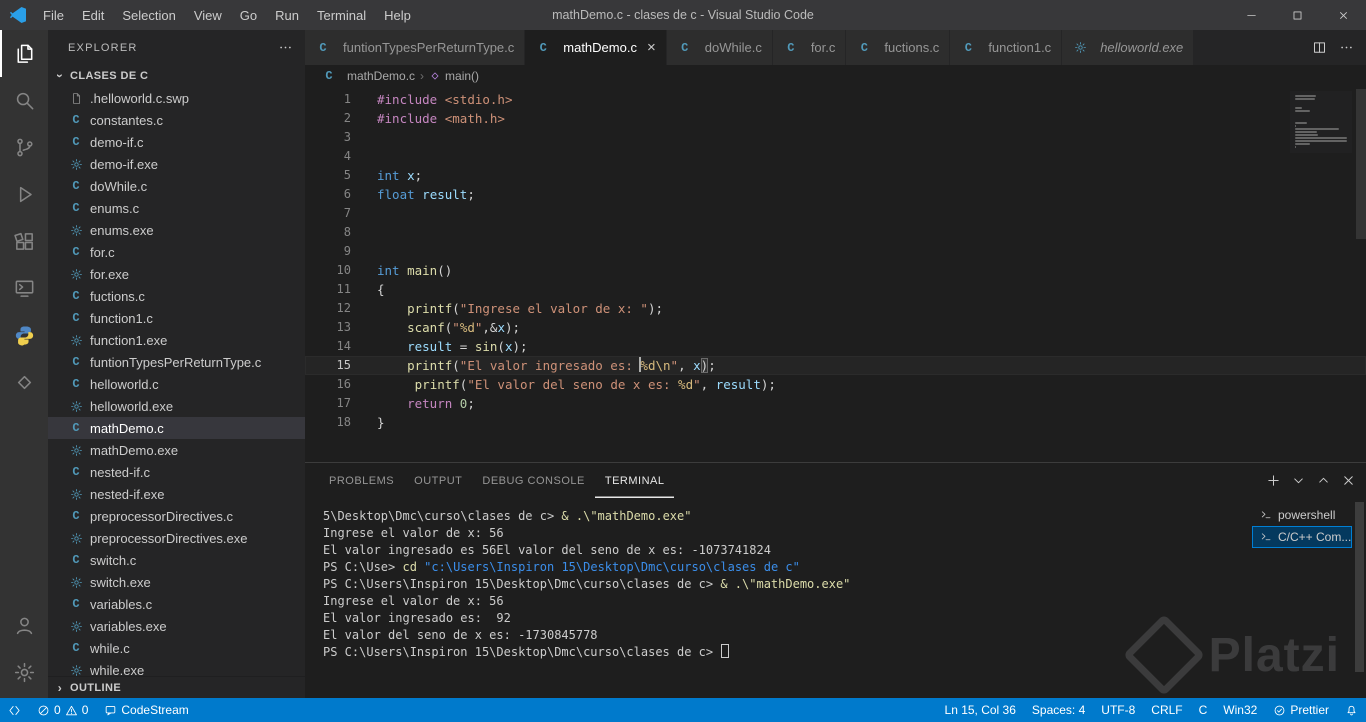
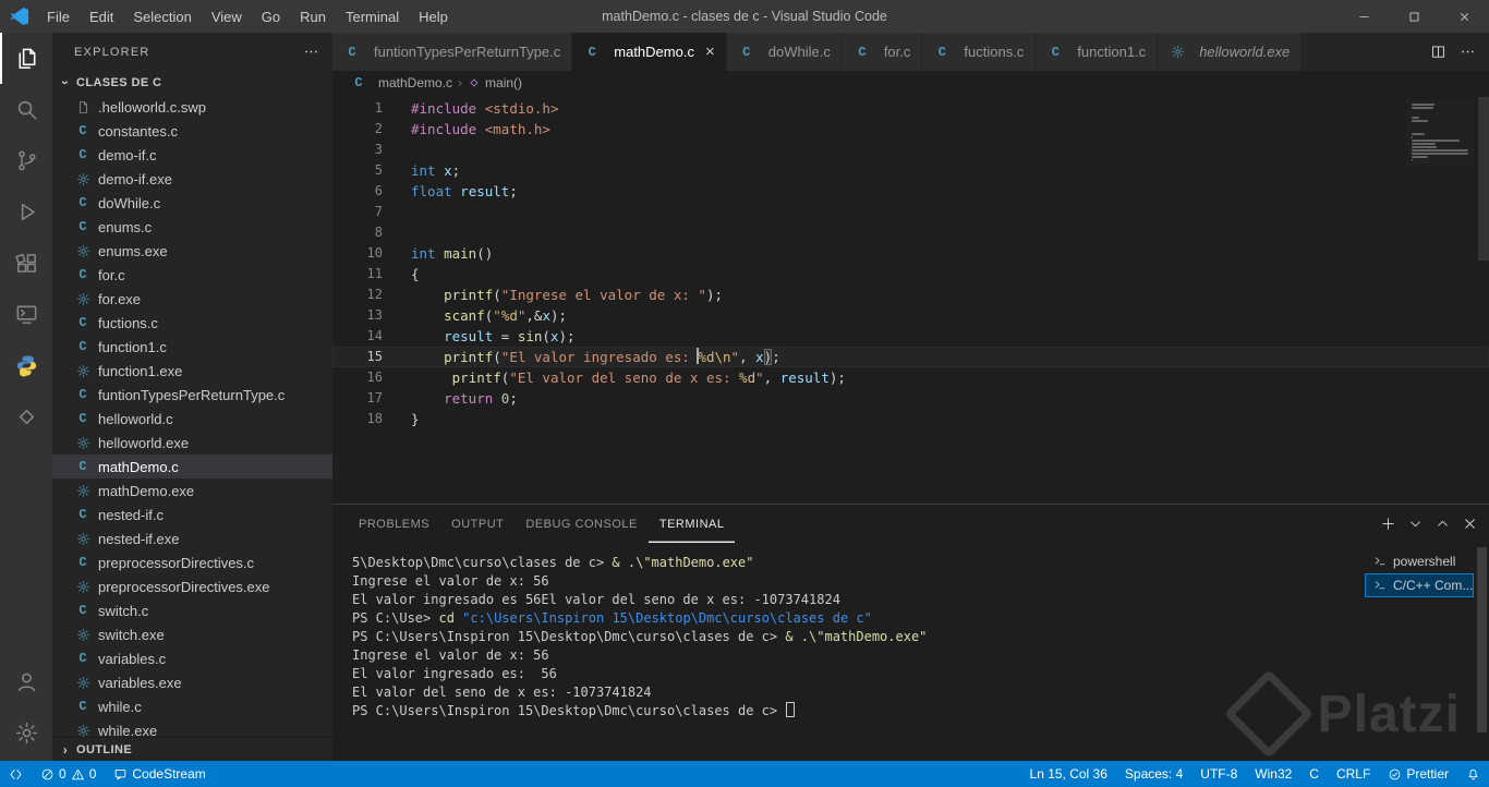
  File
  Edit
  Selection
  View
  Go
  Run
  Terminal
  Help
  mathDemo.c - clases de c - Visual Studio Code
  EXPLORER
  CLASES DE C
  .helloworld.c.swp
  C
  constantes.c
  C
  demo-if.c
  demo-if.exe
  C
  doWhile.c
  C
  enums.c
  enums.exe
  C
  for.c
  for.exe
  C
  fuctions.c
  C
  function1.c
  function1.exe
  C
  funtionTypesPerReturnType.c
  C
  helloworld.c
  helloworld.exe
  C
  mathDemo.c
  mathDemo.exe
  C
  nested-if.c
  nested-if.exe
  C
  preprocessorDirectives.c
  preprocessorDirectives.exe
  C
  switch.c
  switch.exe
  C
  variables.c
  variables.exe
  C
  while.c
  while.exe
  ›
  OUTLINE
  C
  funtionTypesPerReturnType.c
  C
  mathDemo.c
  ×
  C
  doWhile.c
  C
  for.c
  C
  fuctions.c
  C
  function1.c
  helloworld.exe
  C
  mathDemo.c
  ›
  main()
  1
  #include <stdio.h>
  2
  #include <math.h>
  3
- 4
  5
  int x;
  6
  float result;
  7
  8
- 9
  10
  int main()
  11
  {
  12
  printf("Ingrese el valor de x: ");
  13
  scanf("%d",&x);
  14
  result = sin(x);
  15
  printf("El valor ingresado es: %d\n", x);
  16
  printf("El valor del seno de x es: %d", result);
  17
  return 0;
  18
  }
  PROBLEMS
  OUTPUT
  DEBUG CONSOLE
  TERMINAL
  5\Desktop\Dmc\curso\clases de c> & .\"mathDemo.exe"
  Ingrese el valor de x: 56
  El valor ingresado es 56El valor del seno de x es: -1073741824
  PS C:\Use> cd "c:\Users\Inspiron 15\Desktop\Dmc\curso\clases de c"
  PS C:\Users\Inspiron 15\Desktop\Dmc\curso\clases de c> & .\"mathDemo.exe"
  Ingrese el valor de x: 56
- El valor ingresado es: 92
+ El valor ingresado es: 56
- El valor del seno de x es: -1730845778
+ El valor del seno de x es: -1073741824
  PS C:\Users\Inspiron 15\Desktop\Dmc\curso\clases de c>
  powershell
  C/C++ Com...
  Platzi
  0
  0
  CodeStream
  Ln 15, Col 36
  Spaces: 4
  UTF-8
- CRLF
+ Win32
  C
- Win32
+ CRLF
  Prettier
